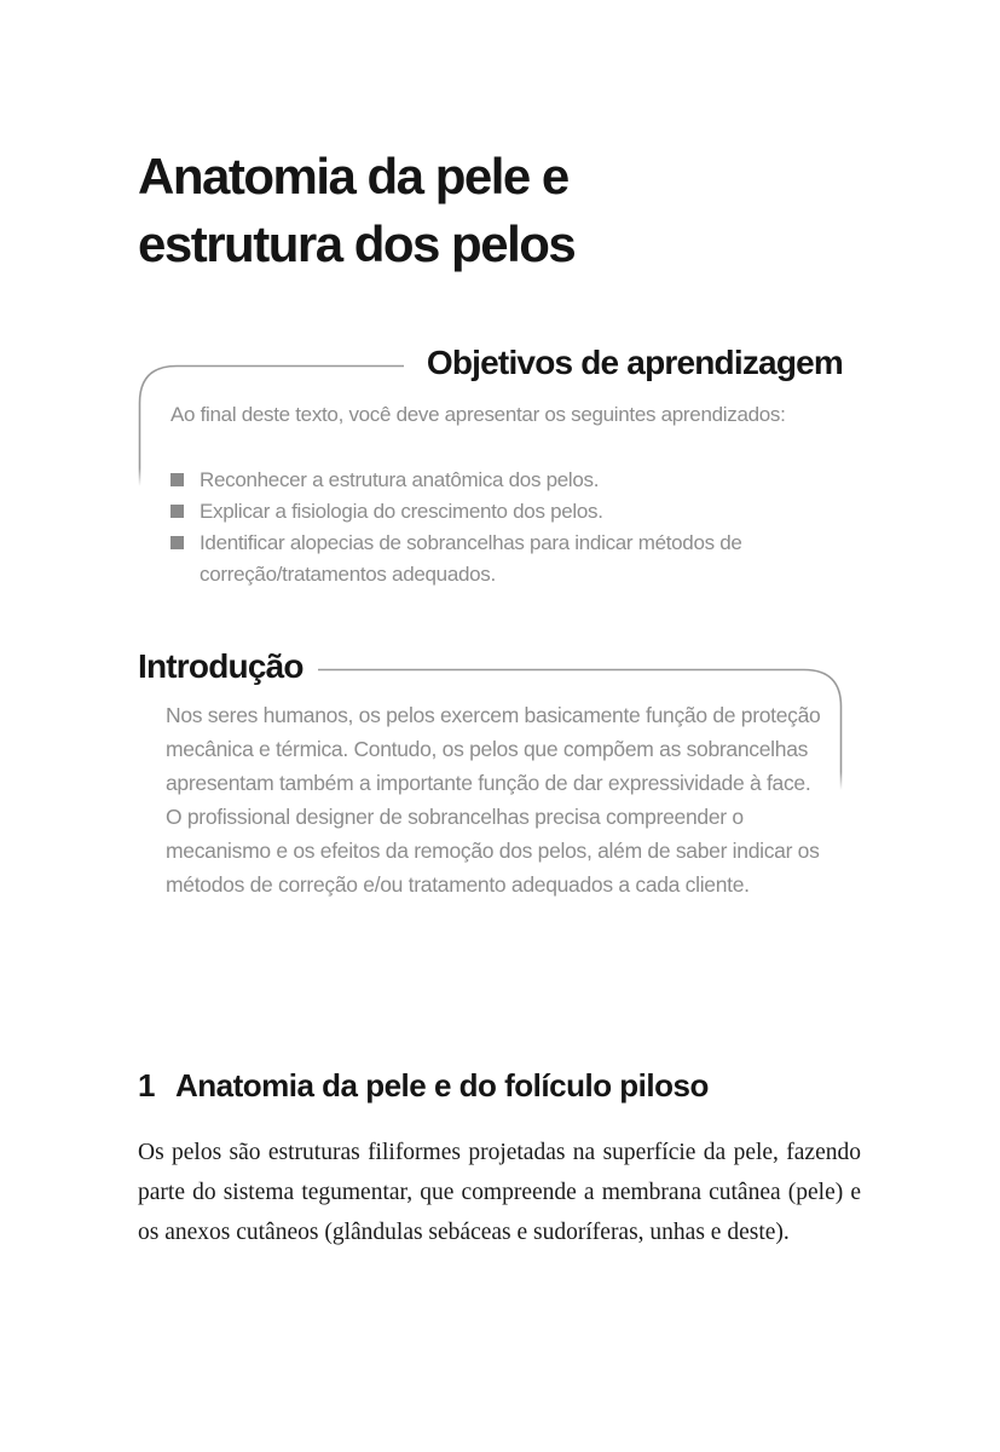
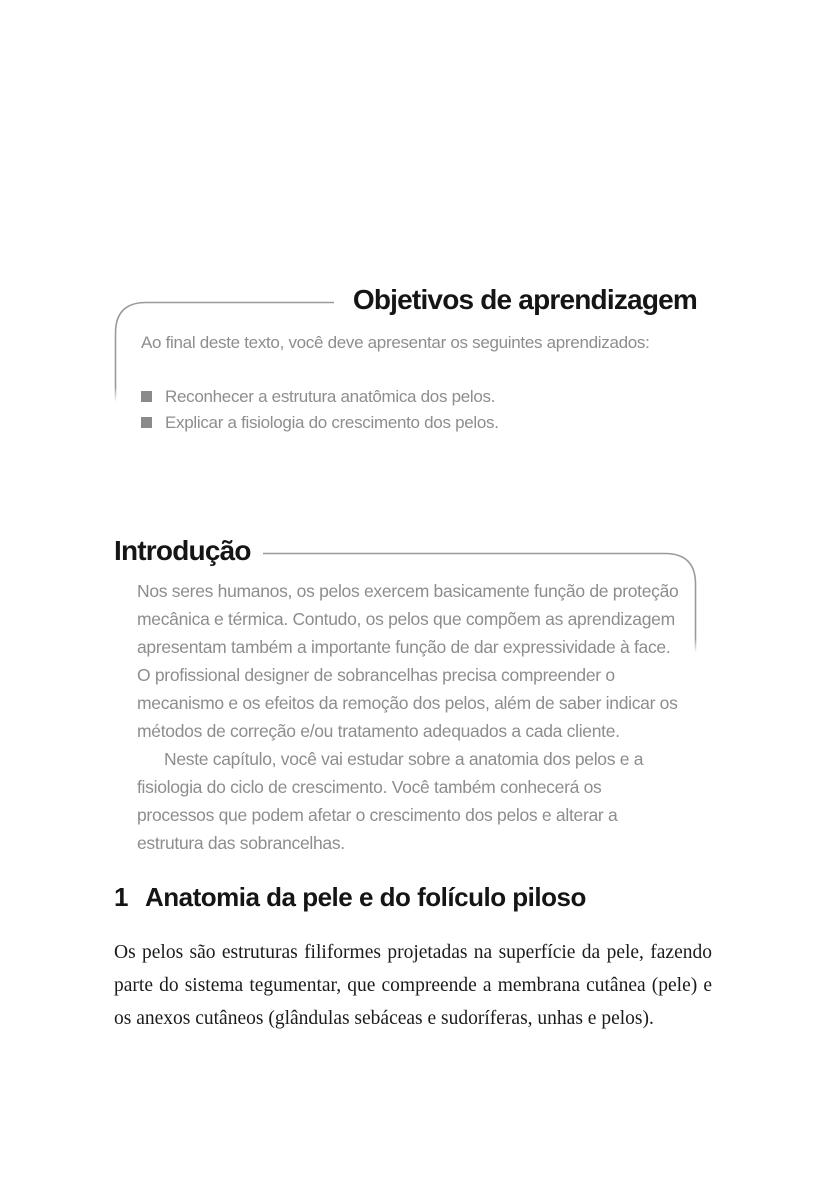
- Anatomia da pele e
- estrutura dos pelos
  Objetivos de aprendizagem
  Ao final deste texto, você deve apresentar os seguintes aprendizados:
  Reconhecer a estrutura anatômica dos pelos.
  Explicar a fisiologia do crescimento dos pelos.
- Identificar alopecias de sobrancelhas para indicar métodos de correção/tratamentos adequados.
  Introdução
- Nos seres humanos, os pelos exercem basicamente função de proteção mecânica e térmica. Contudo, os pelos que compõem as sobrancelhas apresentam também a importante função de dar expressividade à face. O profissional designer de sobrancelhas precisa compreender o mecanismo e os efeitos da remoção dos pelos, além de saber indicar os métodos de correção e/ou tratamento adequados a cada cliente.
+ Nos seres humanos, os pelos exercem basicamente função de proteção mecânica e térmica. Contudo, os pelos que compõem as aprendizagem apresentam também a importante função de dar expressividade à face. O profissional designer de sobrancelhas precisa compreender o mecanismo e os efeitos da remoção dos pelos, além de saber indicar os métodos de correção e/ou tratamento adequados a cada cliente.
+ Neste capítulo, você vai estudar sobre a anatomia dos pelos e a fisiologia do ciclo de crescimento. Você também conhecerá os processos que podem afetar o crescimento dos pelos e alterar a estrutura das sobrancelhas.
  1 Anatomia da pele e do folículo piloso
- Os pelos são estruturas filiformes projetadas na superfície da pele, fazendo parte do sistema tegumentar, que compreende a membrana cutânea (pele) e os anexos cutâneos (glândulas sebáceas e sudoríferas, unhas e deste).
+ Os pelos são estruturas filiformes projetadas na superfície da pele, fazendo parte do sistema tegumentar, que compreende a membrana cutânea (pele) e os anexos cutâneos (glândulas sebáceas e sudoríferas, unhas e pelos).
